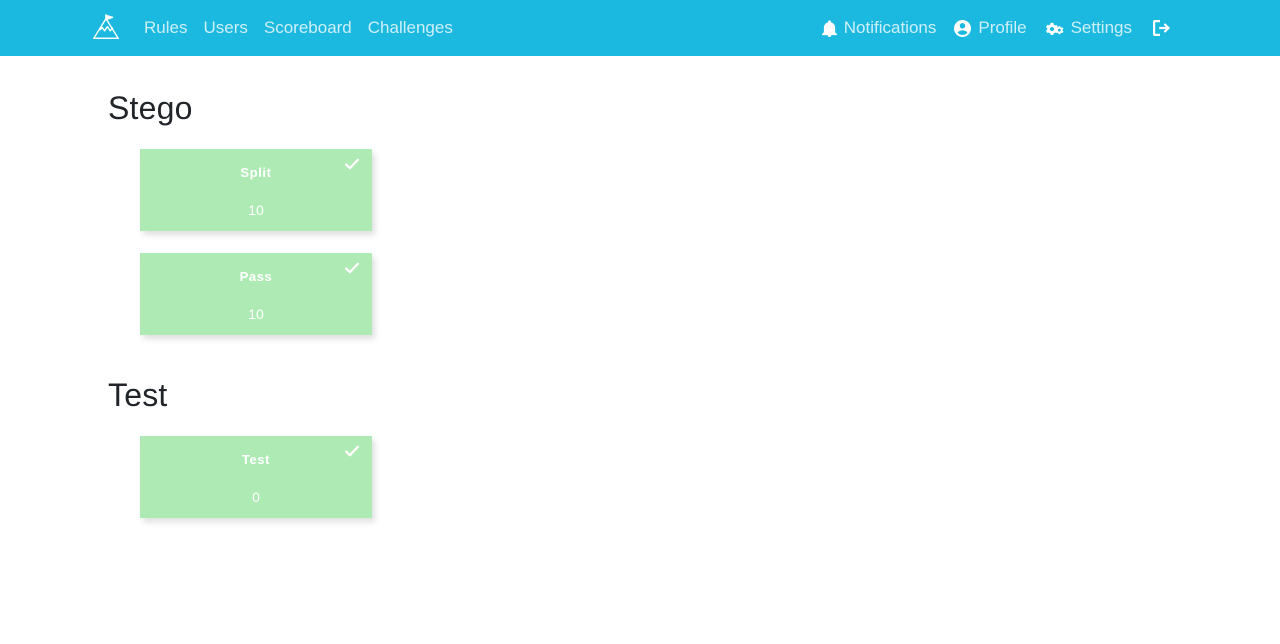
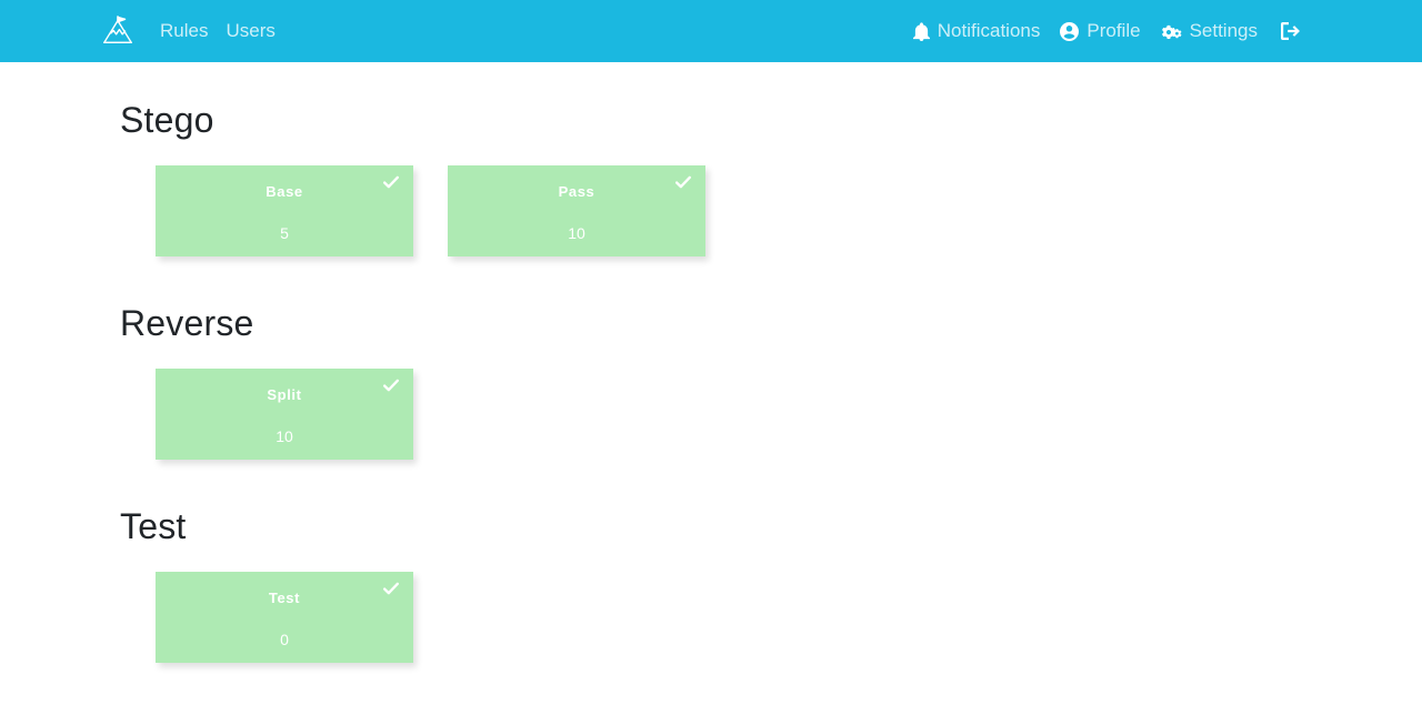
  Rules
  Users
- Scoreboard
- Challenges
  Notifications
  Profile
  Settings
  Stego
+ Base
+ 5
- Split
+ Pass
  10
+ Reverse
- Pass
+ Split
  10
  Test
  Test
  0
